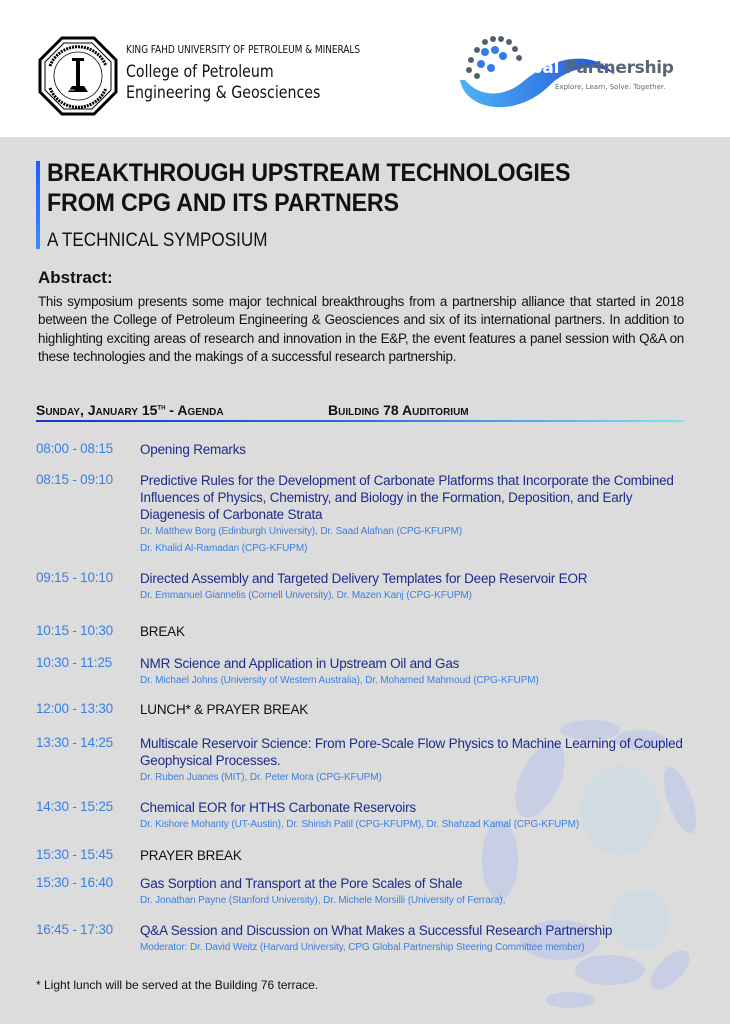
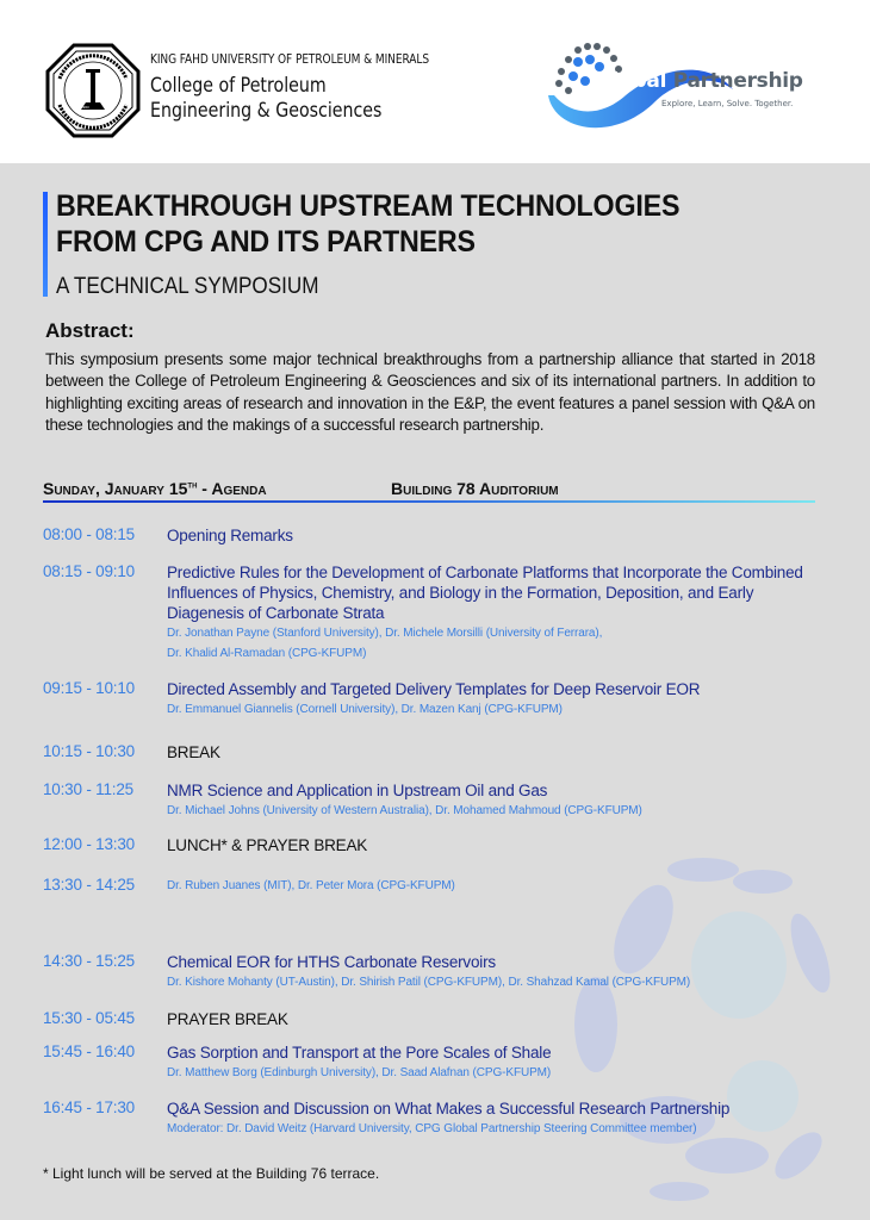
  KING FAHD UNIVERSITY OF PETROLEUM & MINERALS
  College of Petroleum
  Engineering & Geosciences
  Global Partnership
  Explore, Learn, Solve. Together.
  BREAKTHROUGH UPSTREAM TECHNOLOGIES
  FROM CPG AND ITS PARTNERS
  A TECHNICAL SYMPOSIUM
  Abstract:
  This symposium presents some major technical breakthroughs from a partnership alliance that started in 2018 between the College of Petroleum Engineering & Geosciences and six of its international partners. In addition to highlighting exciting areas of research and innovation in the E&P, the event features a panel session with Q&A on these technologies and the makings of a successful research partnership.
  Sunday, January 15th - Agenda
  Building 78 Auditorium
  08:00 - 08:15
  Opening Remarks
  08:15 - 09:10
  Predictive Rules for the Development of Carbonate Platforms that Incorporate the Combined Influences of Physics, Chemistry, and Biology in the Formation, Deposition, and Early Diagenesis of Carbonate Strata
- Dr. Matthew Borg (Edinburgh University), Dr. Saad Alafnan (CPG-KFUPM)
+ Dr. Jonathan Payne (Stanford University), Dr. Michele Morsilli (University of Ferrara),
  Dr. Khalid Al-Ramadan (CPG-KFUPM)
  09:15 - 10:10
  Directed Assembly and Targeted Delivery Templates for Deep Reservoir EOR
  Dr. Emmanuel Giannelis (Cornell University), Dr. Mazen Kanj (CPG-KFUPM)
  10:15 - 10:30
  BREAK
  10:30 - 11:25
  NMR Science and Application in Upstream Oil and Gas
  Dr. Michael Johns (University of Western Australia), Dr. Mohamed Mahmoud (CPG-KFUPM)
  12:00 - 13:30
  LUNCH* & PRAYER BREAK
  13:30 - 14:25
- Multiscale Reservoir Science: From Pore-Scale Flow Physics to Machine Learning of Coupled Geophysical Processes.
  Dr. Ruben Juanes (MIT), Dr. Peter Mora (CPG-KFUPM)
  14:30 - 15:25
  Chemical EOR for HTHS Carbonate Reservoirs
  Dr. Kishore Mohanty (UT-Austin), Dr. Shirish Patil (CPG-KFUPM), Dr. Shahzad Kamal (CPG-KFUPM)
- 15:30 - 15:45
+ 15:30 - 05:45
  PRAYER BREAK
- 15:30 - 16:40
+ 15:45 - 16:40
  Gas Sorption and Transport at the Pore Scales of Shale
- Dr. Jonathan Payne (Stanford University), Dr. Michele Morsilli (University of Ferrara),
+ Dr. Matthew Borg (Edinburgh University), Dr. Saad Alafnan (CPG-KFUPM)
  16:45 - 17:30
  Q&A Session and Discussion on What Makes a Successful Research Partnership
  Moderator: Dr. David Weitz (Harvard University, CPG Global Partnership Steering Committee member)
  * Light lunch will be served at the Building 76 terrace.
